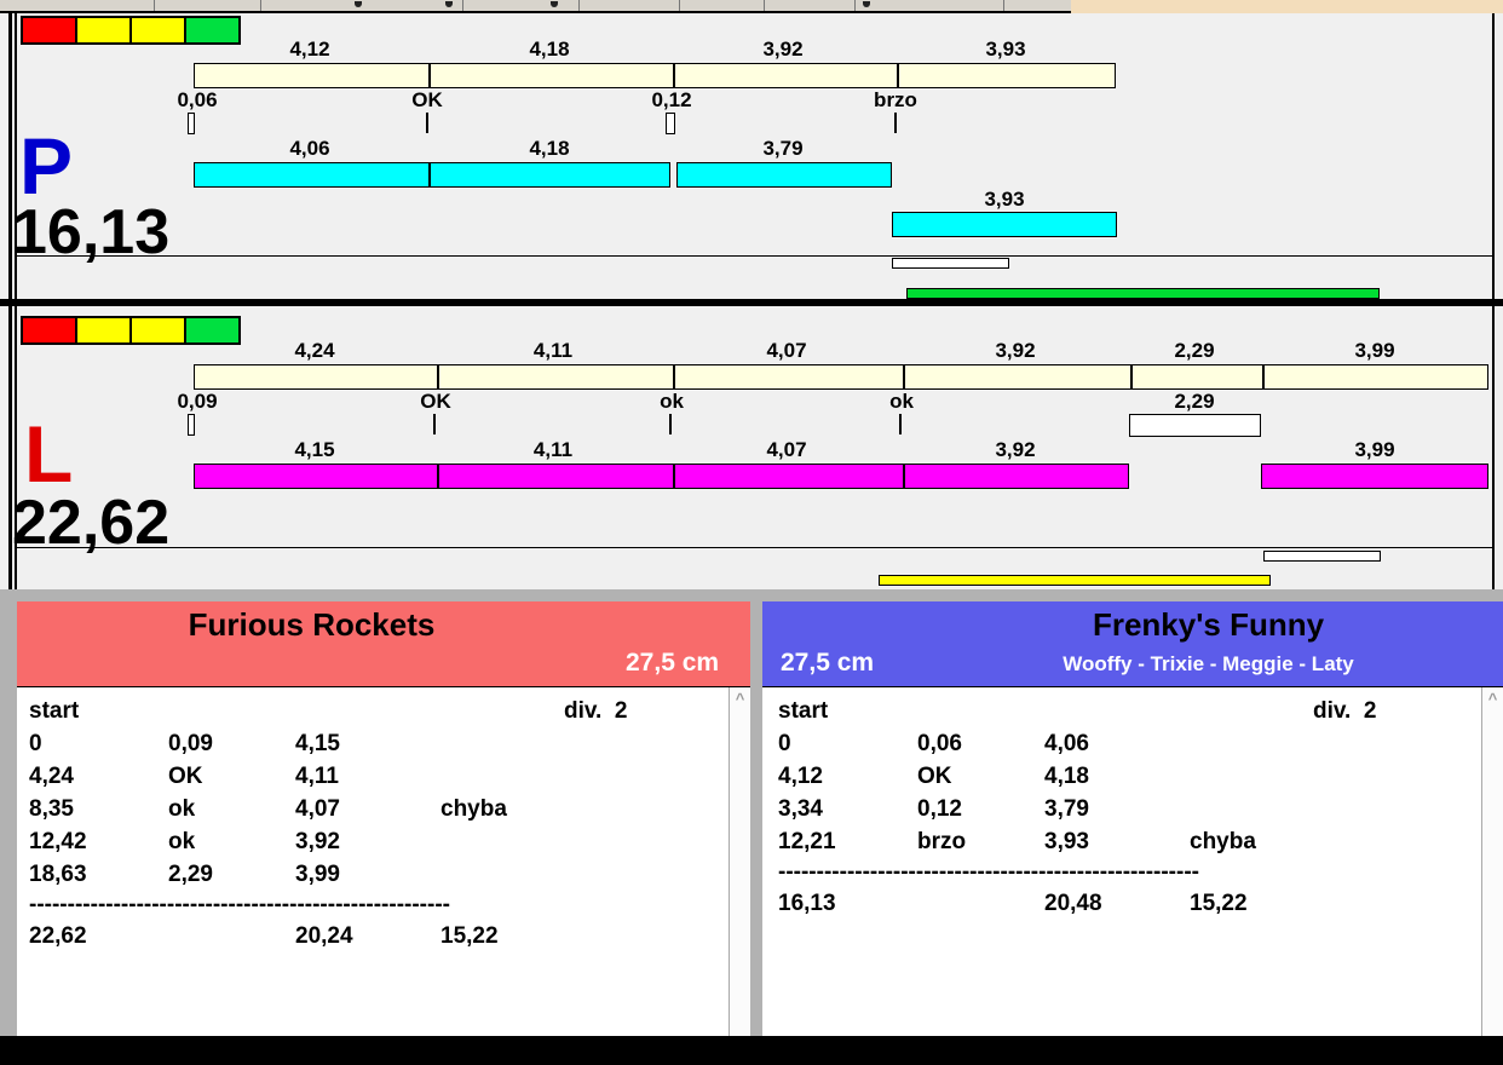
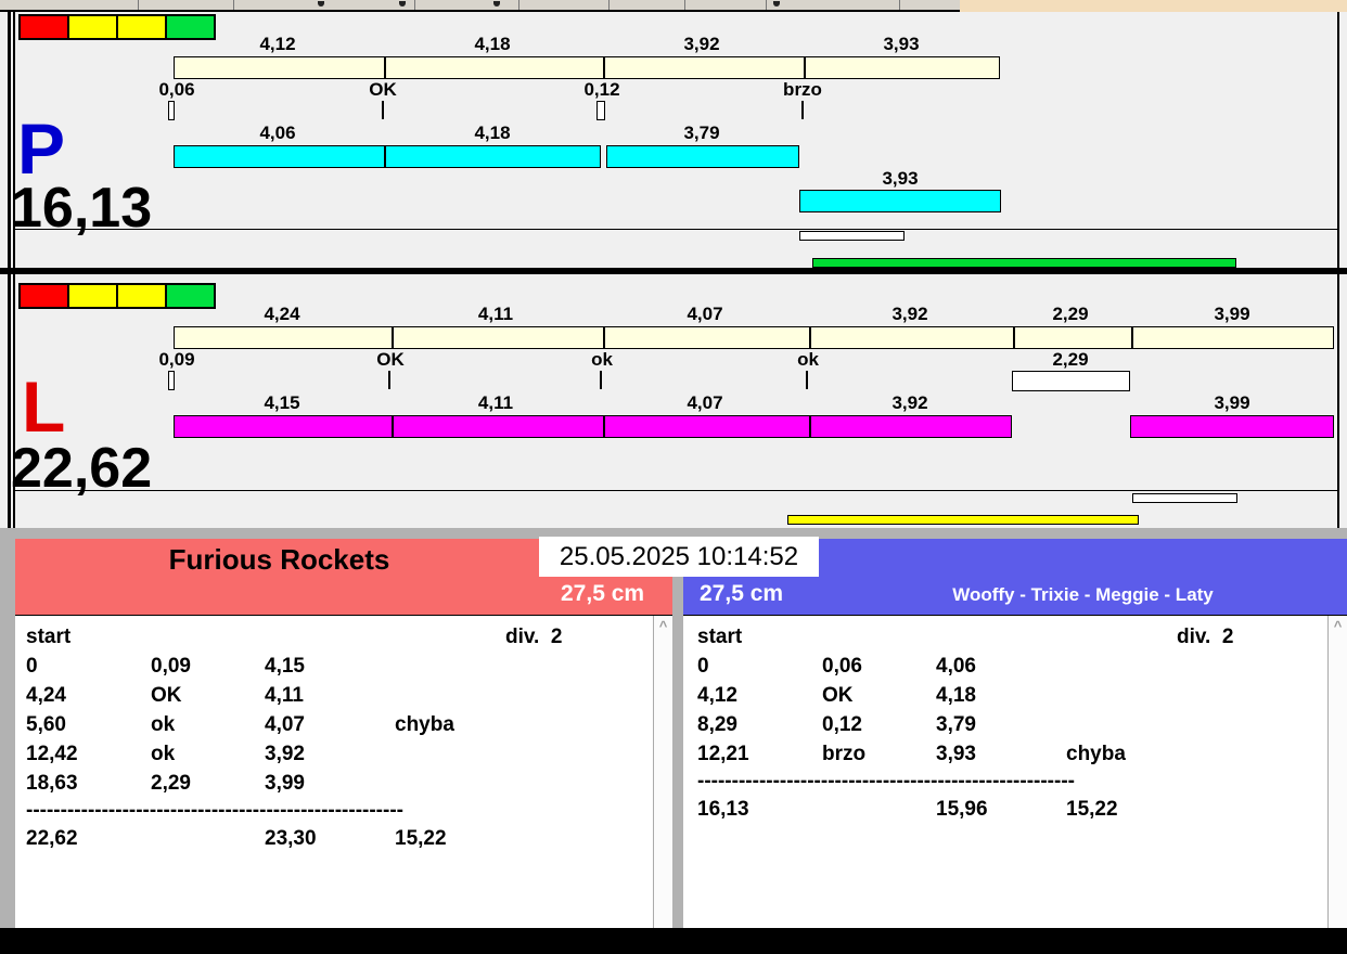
  4,12
  4,18
  3,92
  3,93
  0,06
  OK
  0,12
  brzo
  4,06
  4,18
  3,79
  3,93
  P
  16,13
  4,24
  4,11
  4,07
  3,92
  2,29
  3,99
  0,09
  OK
  ok
  ok
  2,29
  4,15
  4,11
  4,07
  3,92
  3,99
  L
  22,62
  Furious Rockets
  27,5 cm
- Frenky's Funny
  Wooffy - Trixie - Meggie - Laty
  27,5 cm
+ 25.05.2025 10:14:52
  start
  div. 2
  0
  0,09
  4,15
  4,24
  OK
  4,11
- 8,35
+ 5,60
  ok
  4,07
  chyba
  12,42
  ok
  3,92
  18,63
  2,29
  3,99
  -------------------------------------------------------
  22,62
- 20,24
+ 23,30
  15,22
  ^
  start
  div. 2
  0
  0,06
  4,06
  4,12
  OK
  4,18
- 3,34
+ 8,29
  0,12
  3,79
  12,21
  brzo
  3,93
  chyba
  -------------------------------------------------------
  16,13
- 20,48
+ 15,96
  15,22
  ^
